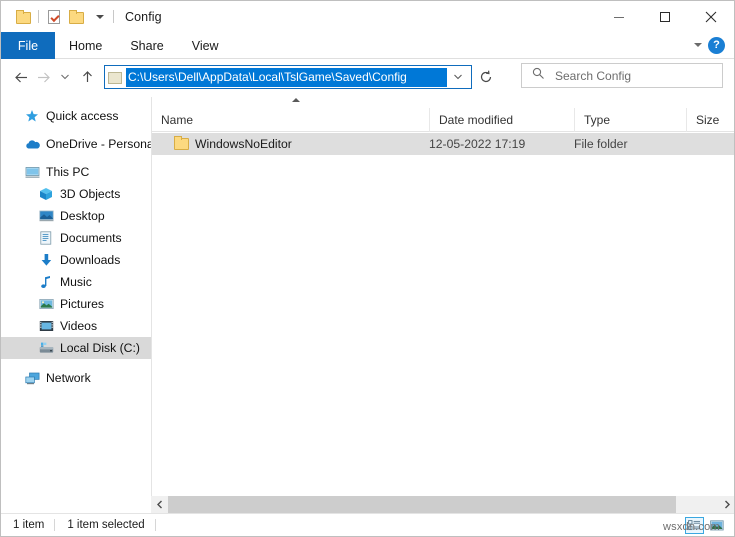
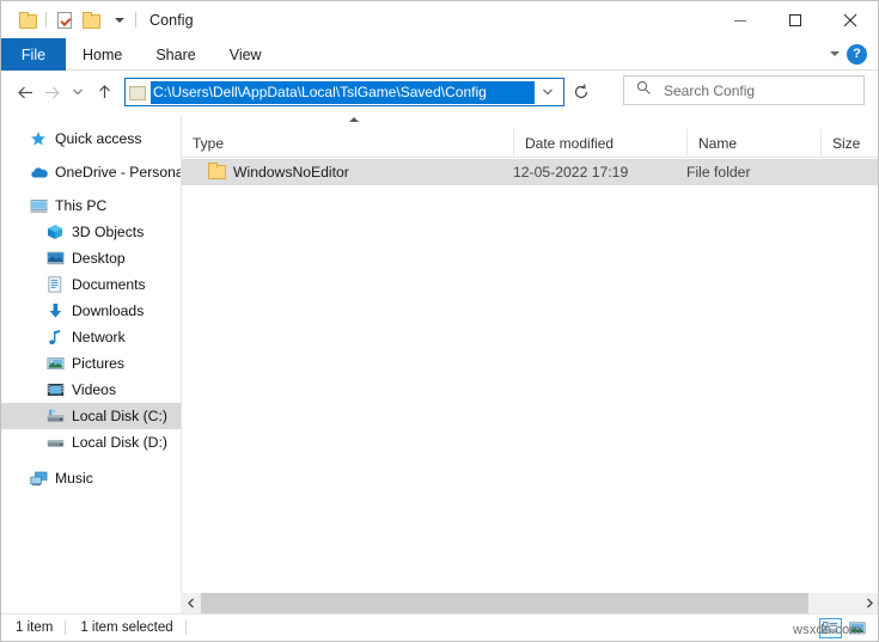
  Config
  File
  Home
  Share
  View
  ?
  C:\Users\Dell\AppData\Local\TslGame\Saved\Config
  Search Config
  Quick access
  OneDrive - Person
  This PC
  3D Objects
  Desktop
  Documents
  Downloads
- Music
+ Network
  Pictures
  Videos
  Local Disk (C:)
+ Local Disk (D:)
- Network
+ Music
- Name
+ Type
  Date modified
- Type
+ Name
  Size
  WindowsNoEditor
  12-05-2022 17:19
  File folder
  1 item
  1 item selected
  wsxdn.com
